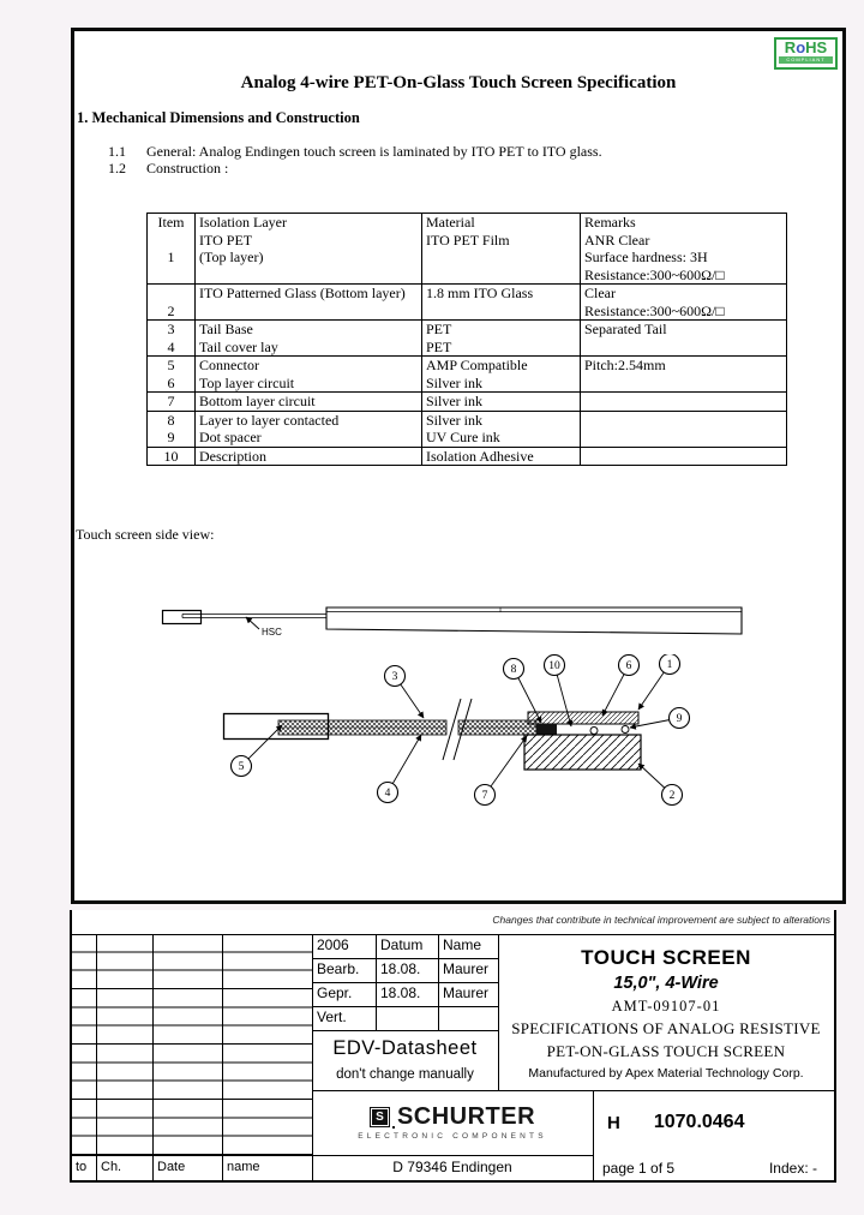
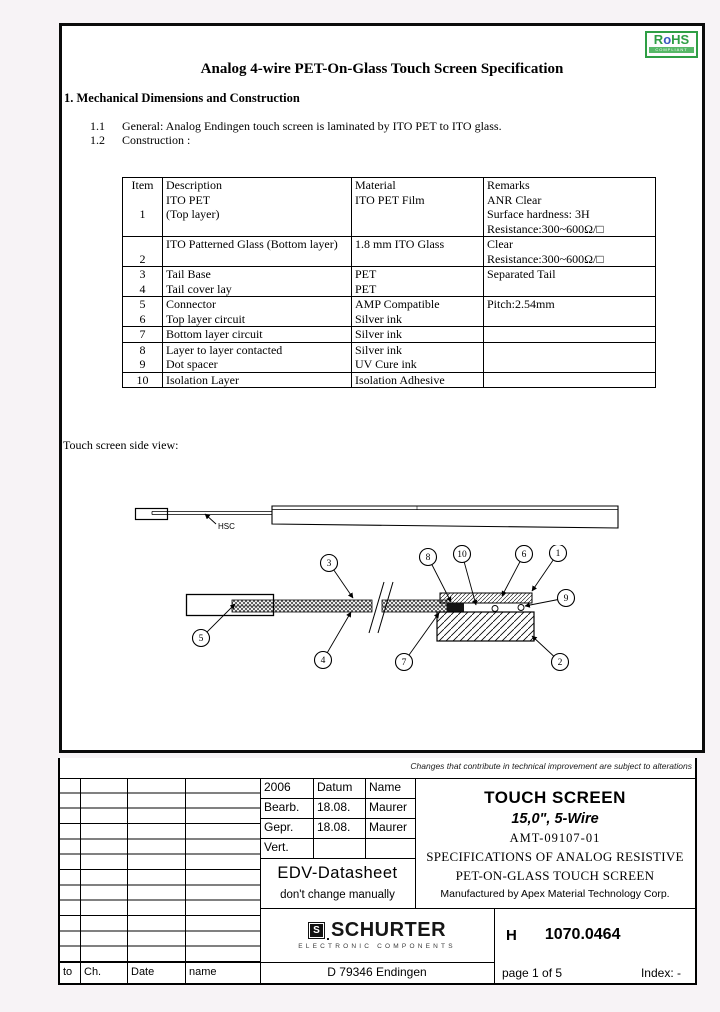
  RoHS
  Analog 4-wire PET-On-Glass Touch Screen Specification
  1. Mechanical Dimensions and Construction
  1.1
  General: Analog Endingen touch screen is laminated by ITO PET to ITO glass.
  1.2
  Construction :
- Item 1	Isolation LayerITO PET(Top layer)	MaterialITO PET Film	RemarksANR ClearSurface hardness: 3HResistance:300~600Ω/□
+ Item 1	DescriptionITO PET(Top layer)	MaterialITO PET Film	RemarksANR ClearSurface hardness: 3HResistance:300~600Ω/□
  2	ITO Patterned Glass (Bottom layer)	1.8 mm ITO Glass	ClearResistance:300~600Ω/□
  34	Tail BaseTail cover lay	PETPET	Separated Tail
  56	ConnectorTop layer circuit	AMP CompatibleSilver ink	Pitch:2.54mm
  7	Bottom layer circuit	Silver ink
  89	Layer to layer contactedDot spacer	Silver inkUV Cure ink
- 10	Description	Isolation Adhesive
+ 10	Isolation Layer	Isolation Adhesive
  Touch screen side view:
  HSC
  3
  8
  10
  6
  1
  9
  5
  4
  7
  2
  Changes that contribute in technical improvement are subject to alterations
  2006
  Datum
  Name
  Bearb.
  18.08.
  Maurer
  Gepr.
  18.08.
  Maurer
  Vert.
  EDV-Datasheet
  don't change manually
  TOUCH SCREEN
- 15,0", 4-Wire
+ 15,0", 5-Wire
  AMT-09107-01
  SPECIFICATIONS OF ANALOG RESISTIVE
  PET-ON-GLASS TOUCH SCREEN
  Manufactured by Apex Material Technology Corp.
  S
  SCHURTER
  D 79346 Endingen
  H
  1070.0464
  page 1 of 5
  Index: -
  to
  Ch.
  Date
  name
